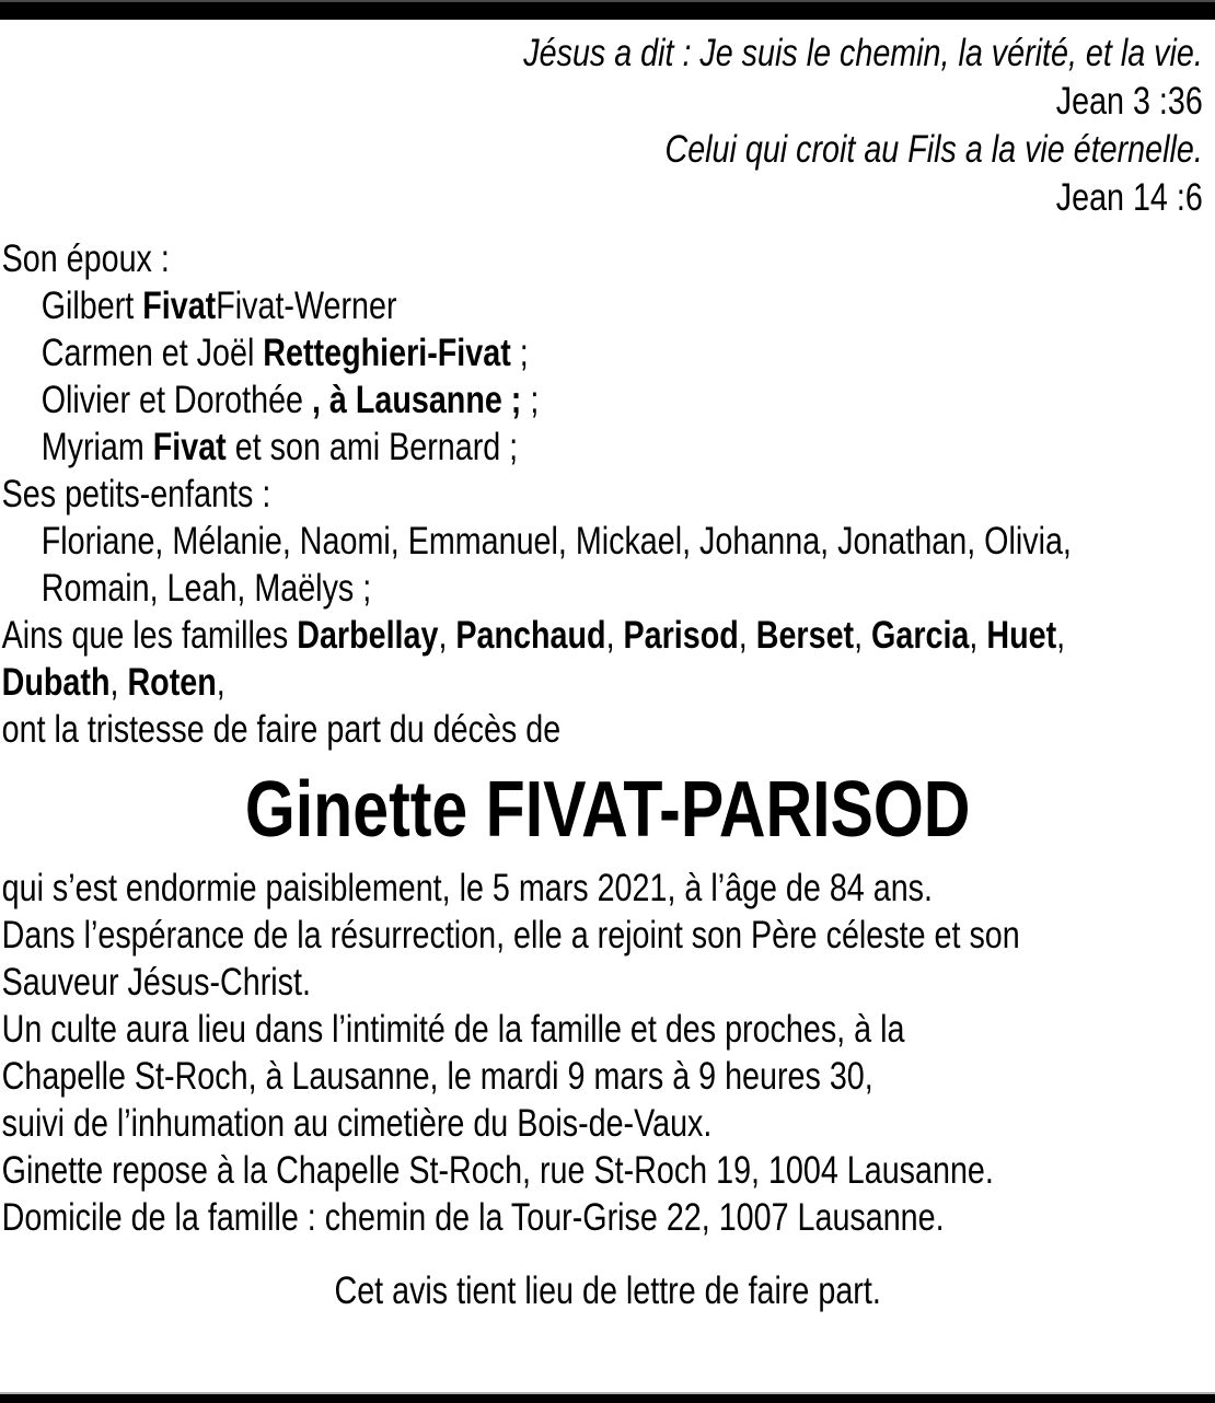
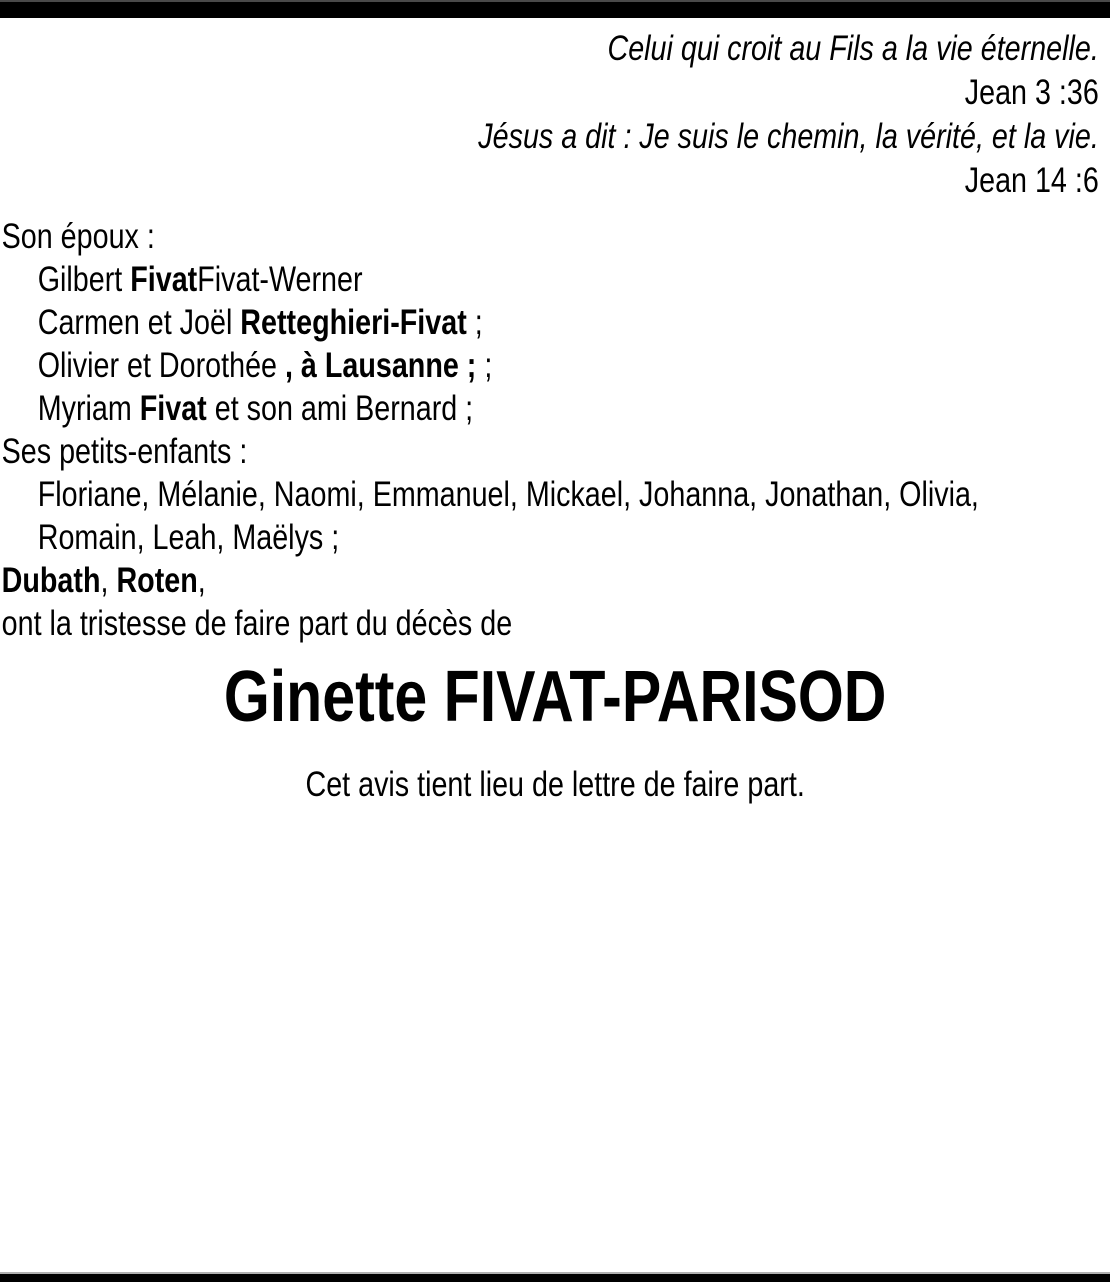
- Jésus a dit : Je suis le chemin, la vérité, et la vie.
+ Celui qui croit au Fils a la vie éternelle.
  Jean 3 :36
- Celui qui croit au Fils a la vie éternelle.
+ Jésus a dit : Je suis le chemin, la vérité, et la vie.
  Jean 14 :6
  Son époux :
  Gilbert FivatFivat-Werner
  Carmen et Joël Retteghieri-Fivat ;
  Olivier et Dorothée , à Lausanne ; ;
  Myriam Fivat et son ami Bernard ;
  Ses petits-enfants :
  Floriane, Mélanie, Naomi, Emmanuel, Mickael, Johanna, Jonathan, Olivia,
  Romain, Leah, Maëlys ;
- Ains que les familles Darbellay, Panchaud, Parisod, Berset, Garcia, Huet,
  Dubath, Roten,
  ont la tristesse de faire part du décès de
  Ginette FIVAT-PARISOD
- qui s’est endormie paisiblement, le 5 mars 2021, à l’âge de 84 ans.
- Dans l’espérance de la résurrection, elle a rejoint son Père céleste et son
- Sauveur Jésus-Christ.
- Un culte aura lieu dans l’intimité de la famille et des proches, à la
- Chapelle St-Roch, à Lausanne, le mardi 9 mars à 9 heures 30,
- suivi de l’inhumation au cimetière du Bois-de-Vaux.
- Ginette repose à la Chapelle St-Roch, rue St-Roch 19, 1004 Lausanne.
- Domicile de la famille : chemin de la Tour-Grise 22, 1007 Lausanne.
  Cet avis tient lieu de lettre de faire part.
